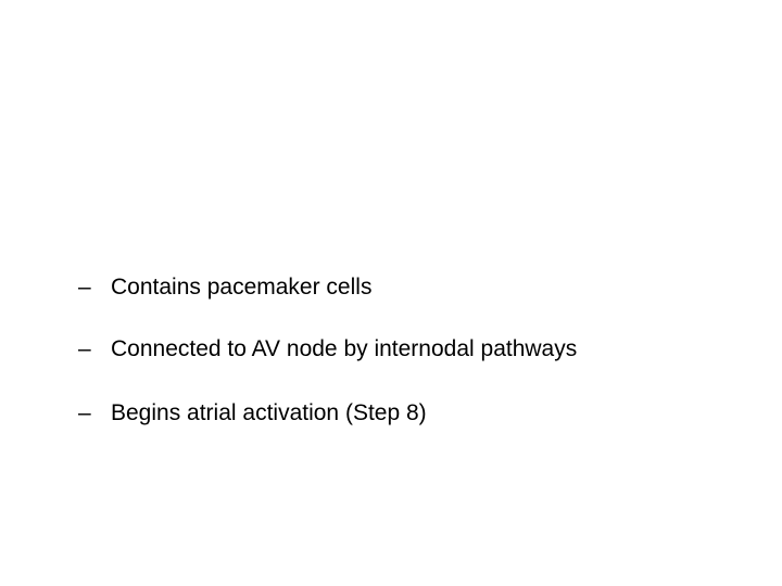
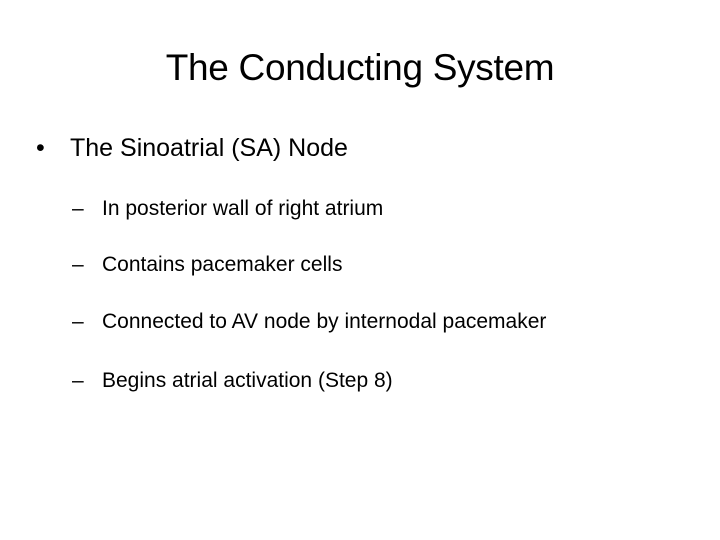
+ The Conducting System
+ • The Sinoatrial (SA) Node
+ – In posterior wall of right atrium
  – Contains pacemaker cells
- – Connected to AV node by internodal pathways
+ – Connected to AV node by internodal pacemaker
  – Begins atrial activation (Step 8)
